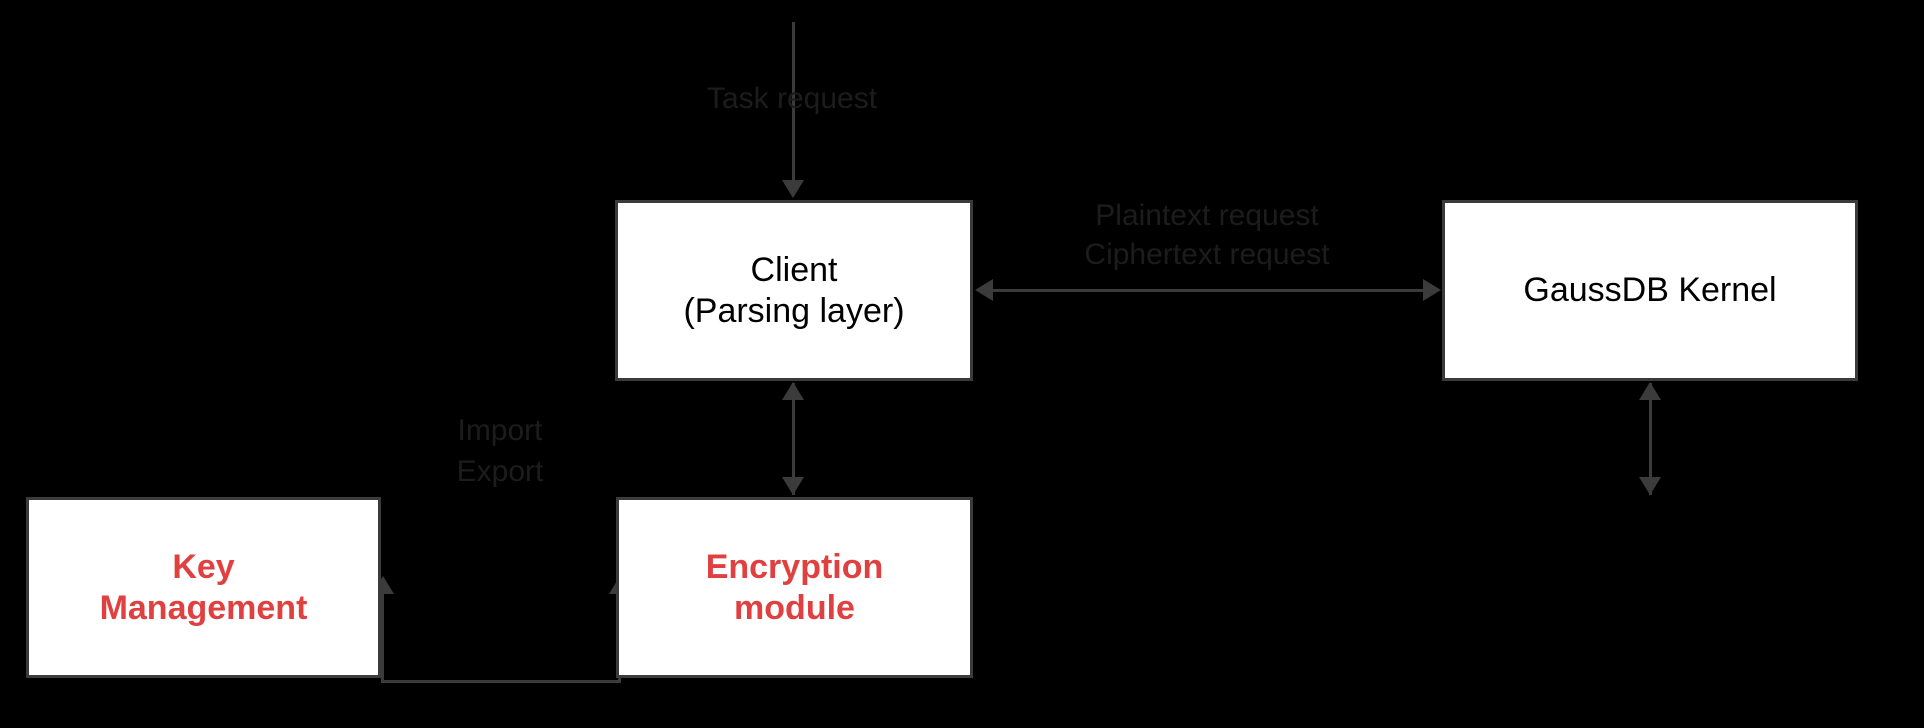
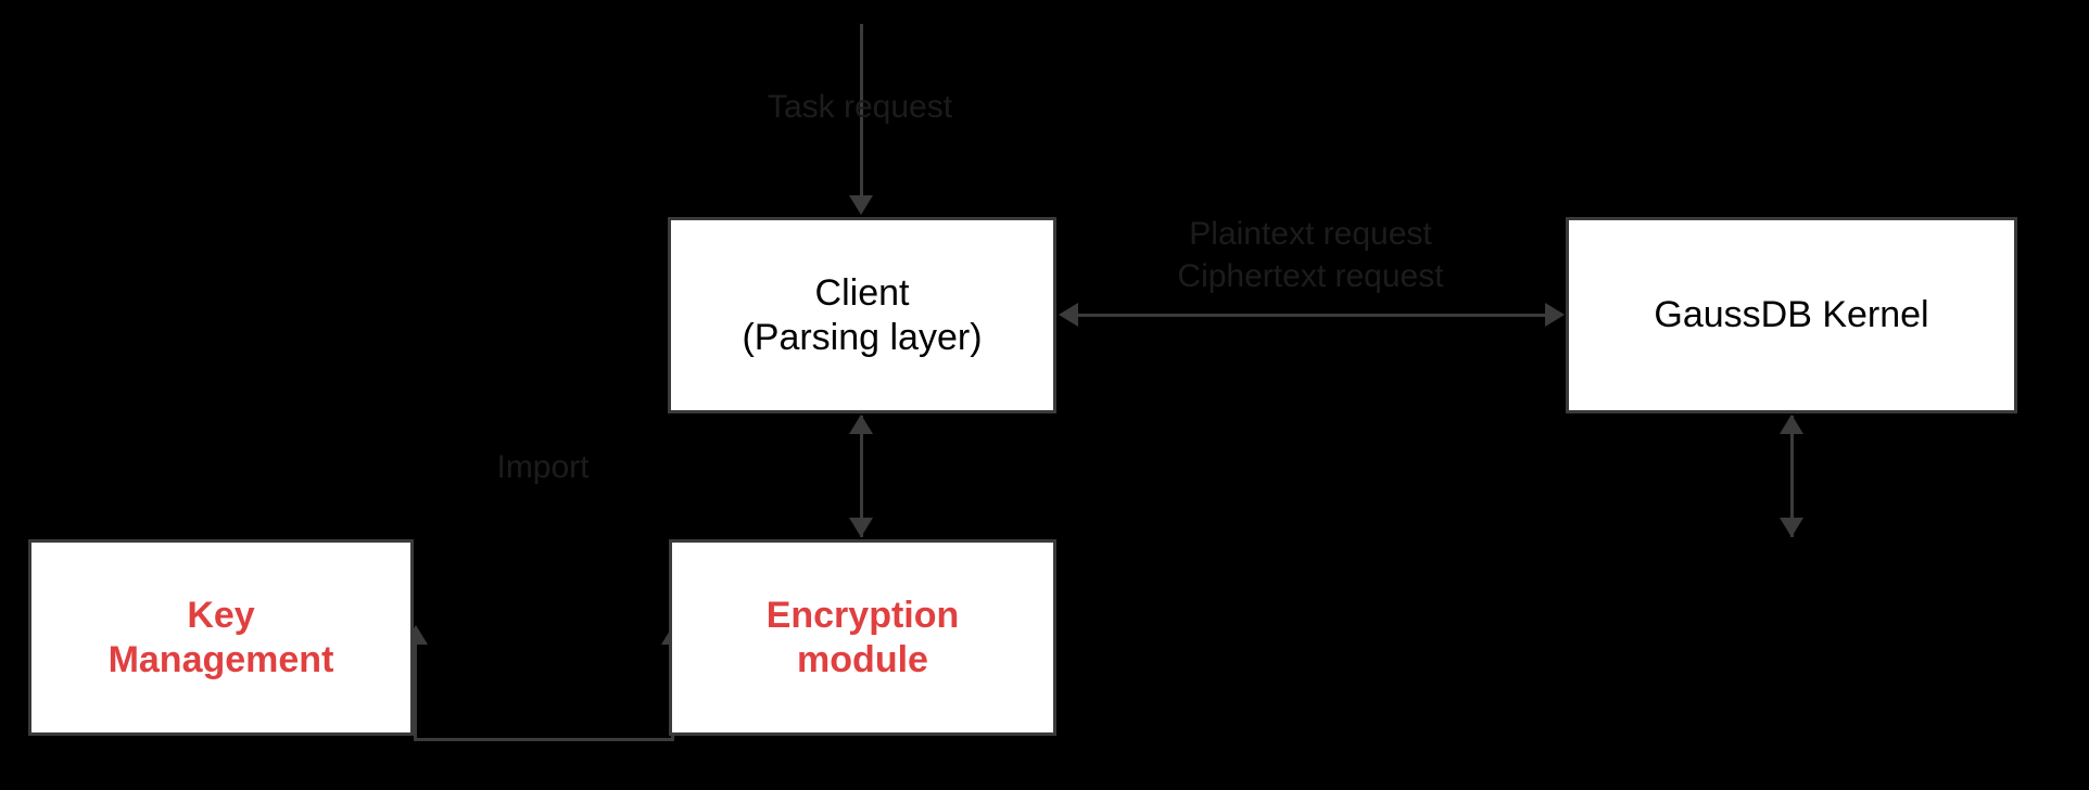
  Task request
  Plaintext request
  Ciphertext request
  Import
- Export
  Client
  (Parsing layer)
  GaussDB Kernel
  Key
  Management
  Encryption
  module
